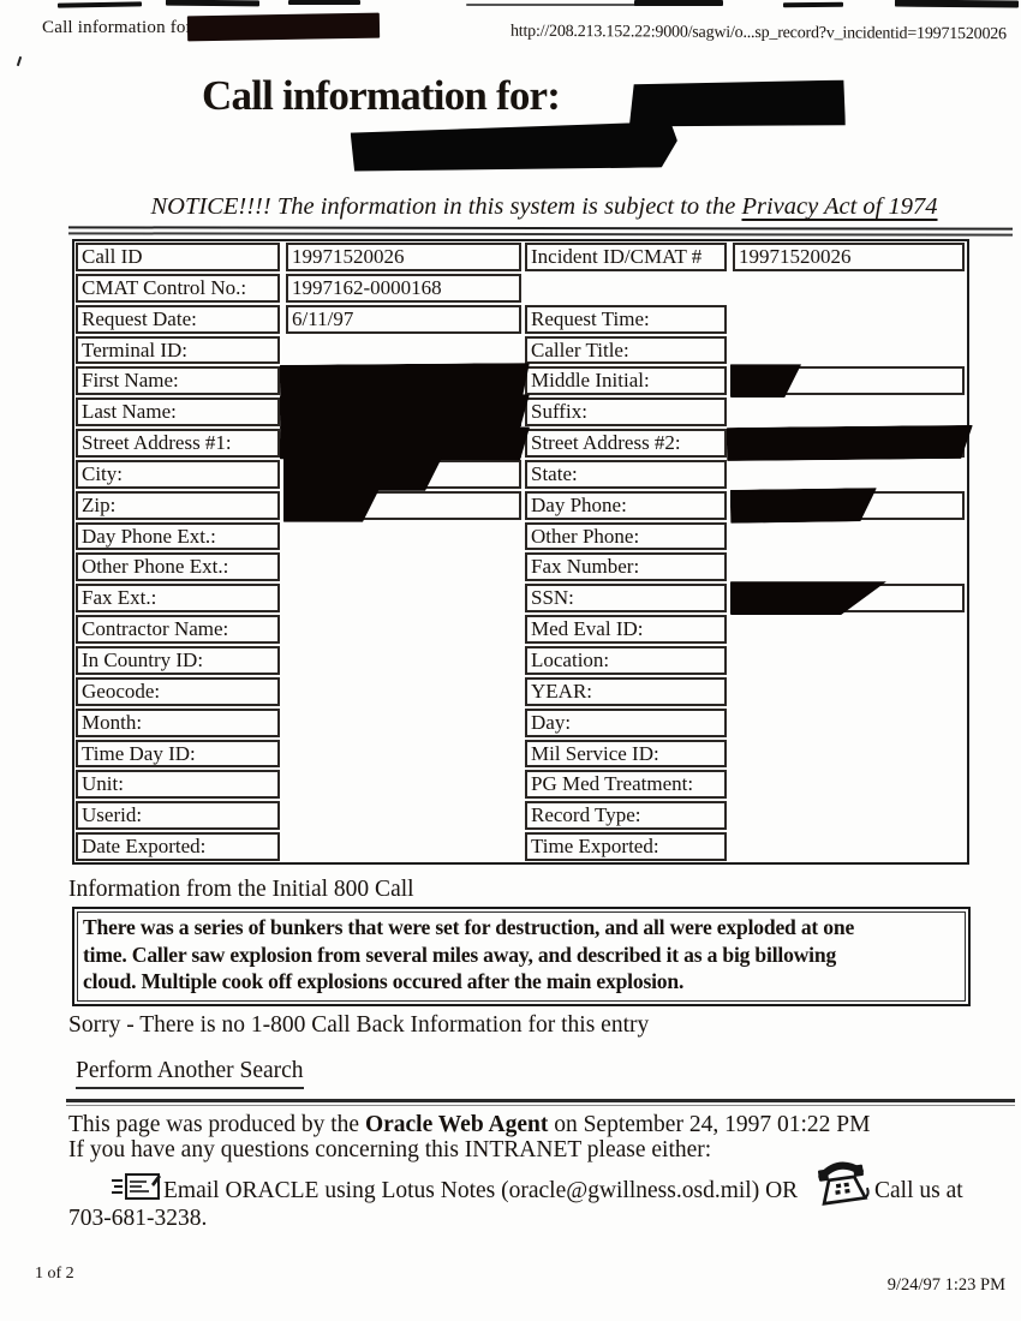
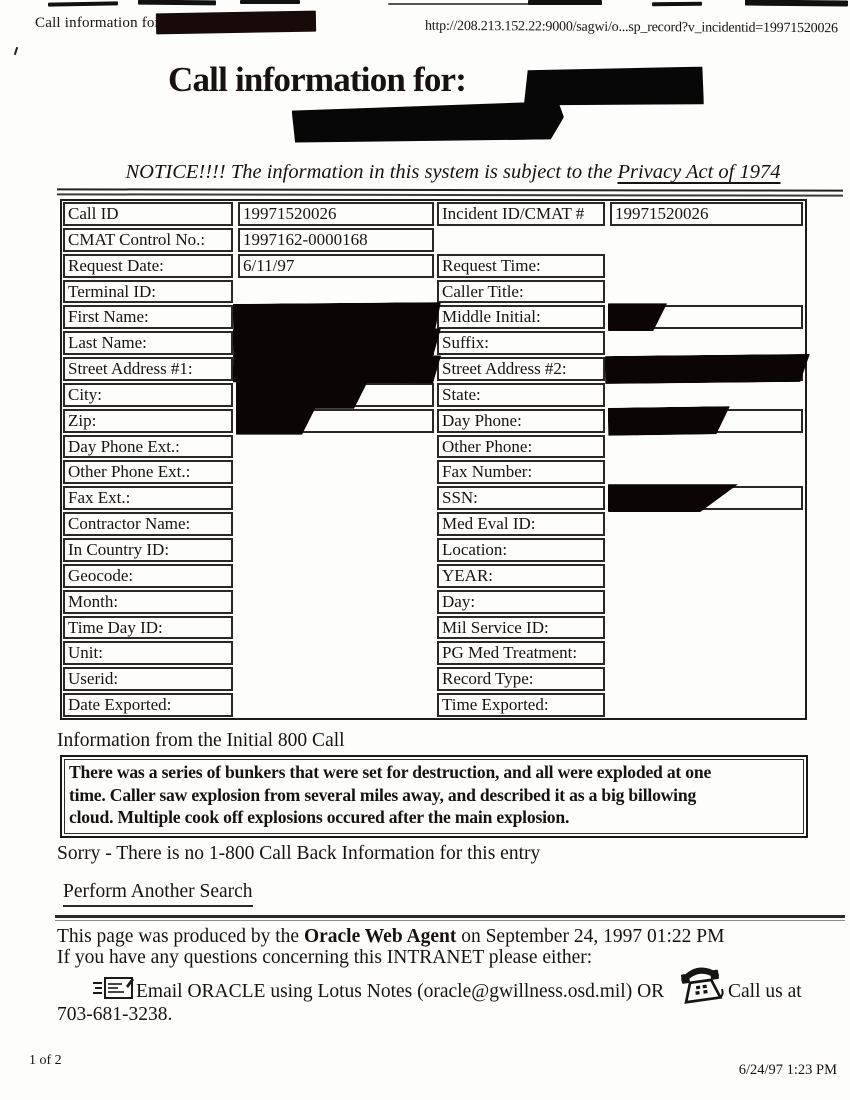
  Call information fo
  http://208.213.152.22:9000/sagwi/o...sp_record?v_incidentid=19971520026
  Call information for:
  NOTICE!!!! The information in this system is subject to the Privacy Act of 1974
  Call ID
  19971520026
  Incident ID/CMAT #
  19971520026
  CMAT Control No.:
  1997162-0000168
  Request Date:
  6/11/97
  Request Time:
  Terminal ID:
  Caller Title:
  First Name:
  Middle Initial:
  Last Name:
  Suffix:
  Street Address #1:
  Street Address #2:
  City:
  State:
  Zip:
  Day Phone:
  Day Phone Ext.:
  Other Phone:
  Other Phone Ext.:
  Fax Number:
  Fax Ext.:
  SSN:
  Contractor Name:
  Med Eval ID:
  In Country ID:
  Location:
  Geocode:
  YEAR:
  Month:
  Day:
  Time Day ID:
  Mil Service ID:
  Unit:
  PG Med Treatment:
  Userid:
  Record Type:
  Date Exported:
  Time Exported:
  Information from the Initial 800 Call
  There was a series of bunkers that were set for destruction, and all were exploded at one
  time. Caller saw explosion from several miles away, and described it as a big billowing
  cloud. Multiple cook off explosions occured after the main explosion.
  Sorry - There is no 1-800 Call Back Information for this entry
  Perform Another Search
  This page was produced by the Oracle Web Agent on September 24, 1997 01:22 PM
  If you have any questions concerning this INTRANET please either:
  Email ORACLE using Lotus Notes (oracle@gwillness.osd.mil) OR
  Call us at
  703-681-3238.
  1 of 2
- 9/24/97 1:23 PM
+ 6/24/97 1:23 PM
